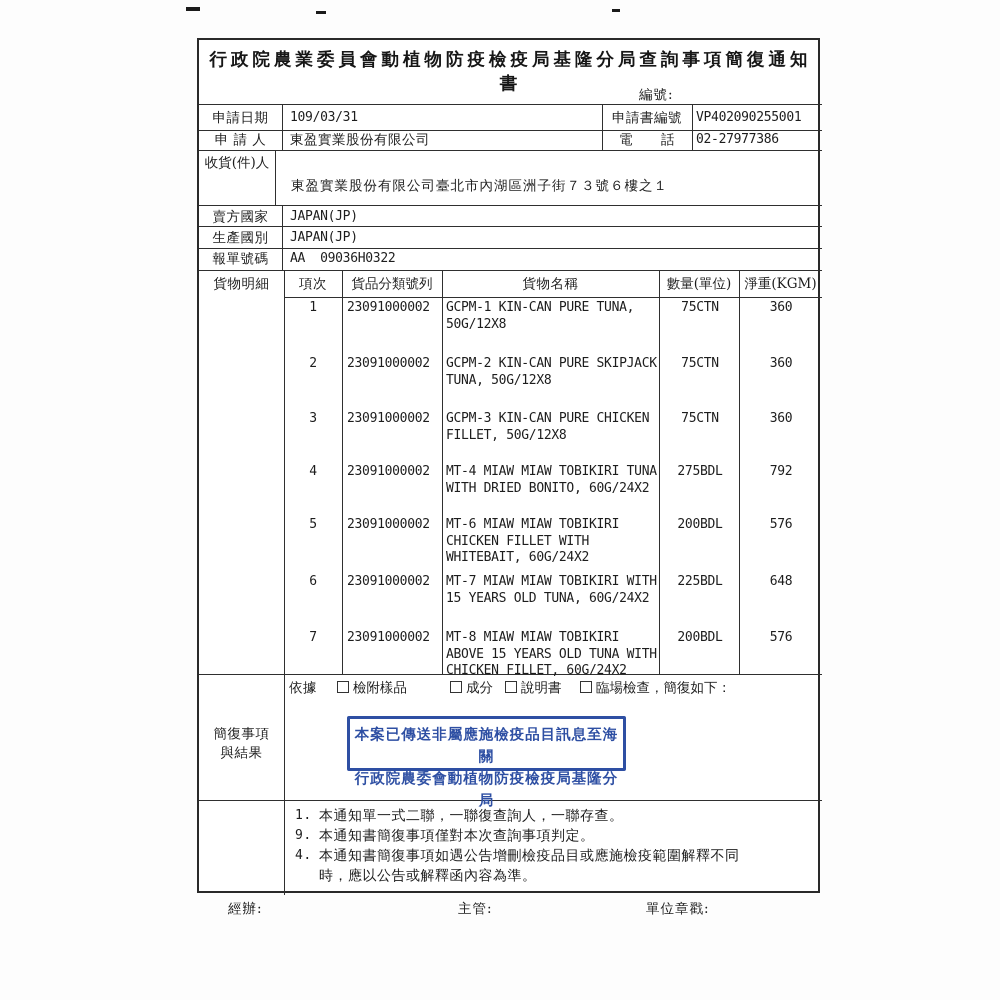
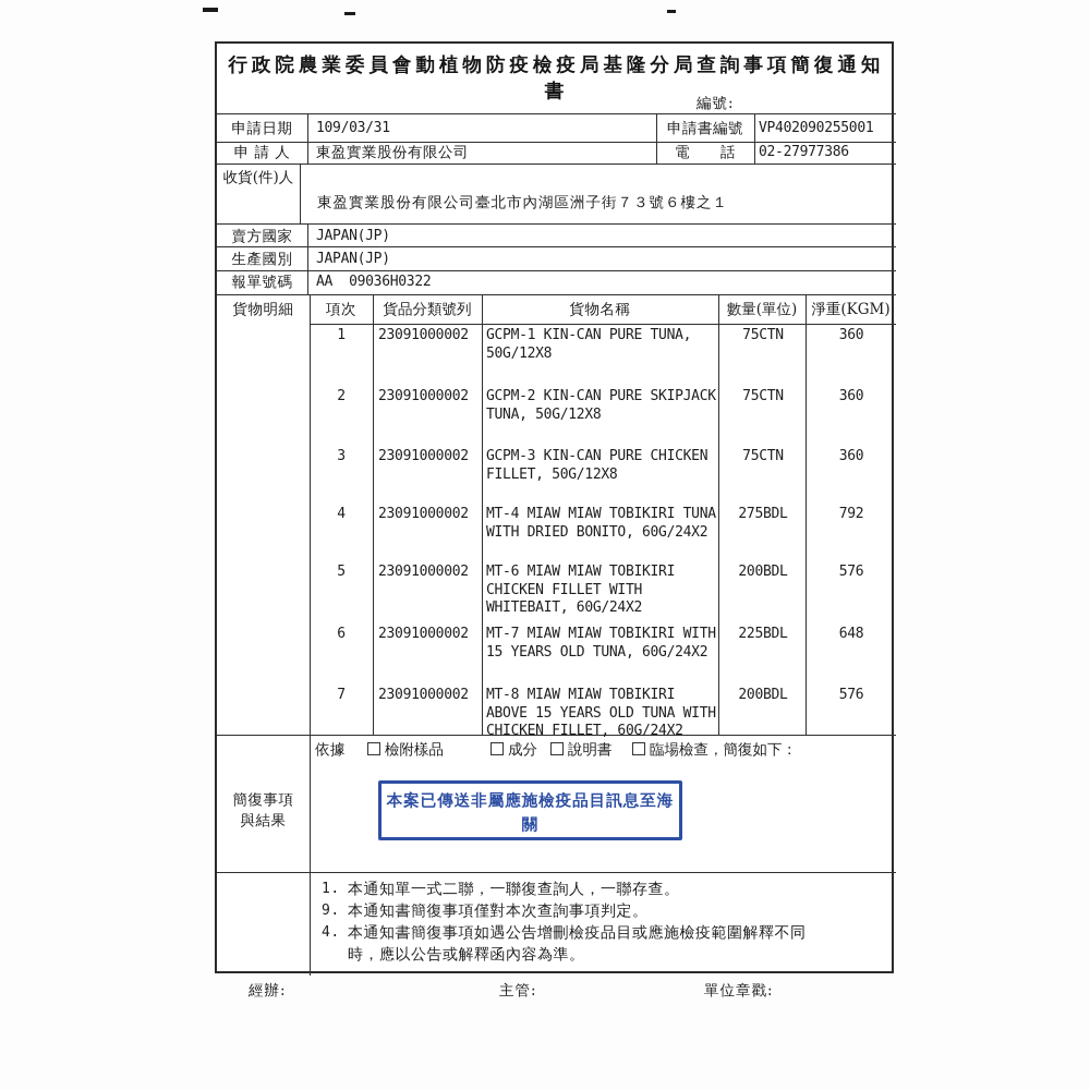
  行政院農業委員會動植物防疫檢疫局基隆分局查詢事項簡復通知書
  編號:
  申請日期
  109/03/31
  申請書編號
  VP402090255001
  申 請 人
  東盈實業股份有限公司
  電 話
  02-27977386
  收貨(件)人
  東盈實業股份有限公司臺北市內湖區洲子街７３號６樓之１
  賣方國家
  JAPAN(JP)
  生產國別
  JAPAN(JP)
  報單號碼
  AA 09036H0322
  貨物明細
  項次
  貨品分類號列
  貨物名稱
  數量(單位)
  淨重(KGM)
  1
  23091000002
  GCPM-1 KIN-CAN PURE TUNA, 50G/12X8
  75CTN
  360
  2
  23091000002
  GCPM-2 KIN-CAN PURE SKIPJACK TUNA, 50G/12X8
  75CTN
  360
  3
  23091000002
  GCPM-3 KIN-CAN PURE CHICKEN FILLET, 50G/12X8
  75CTN
  360
  4
  23091000002
  MT-4 MIAW MIAW TOBIKIRI TUNA WITH DRIED BONITO, 60G/24X2
  275BDL
  792
  5
  23091000002
  MT-6 MIAW MIAW TOBIKIRI CHICKEN FILLET WITH WHITEBAIT, 60G/24X2
  200BDL
  576
  6
  23091000002
  MT-7 MIAW MIAW TOBIKIRI WITH 15 YEARS OLD TUNA, 60G/24X2
  225BDL
  648
  7
  23091000002
  MT-8 MIAW MIAW TOBIKIRI ABOVE 15 YEARS OLD TUNA WITH CHICKEN FILLET, 60G/24X2
  200BDL
  576
  依據
  檢附樣品
  成分
  說明書
  臨場檢查，簡復如下：
  簡復事項
  與結果
  本案已傳送非屬應施檢疫品目訊息至海關
- 行政院農委會動植物防疫檢疫局基隆分局
  1.
  本通知單一式二聯，一聯復查詢人，一聯存查。
  9.
  本通知書簡復事項僅對本次查詢事項判定。
  4.
  本通知書簡復事項如遇公告增刪檢疫品目或應施檢疫範圍解釋不同時，應以公告或解釋函內容為準。
  經辦:
  主管:
  單位章戳:
